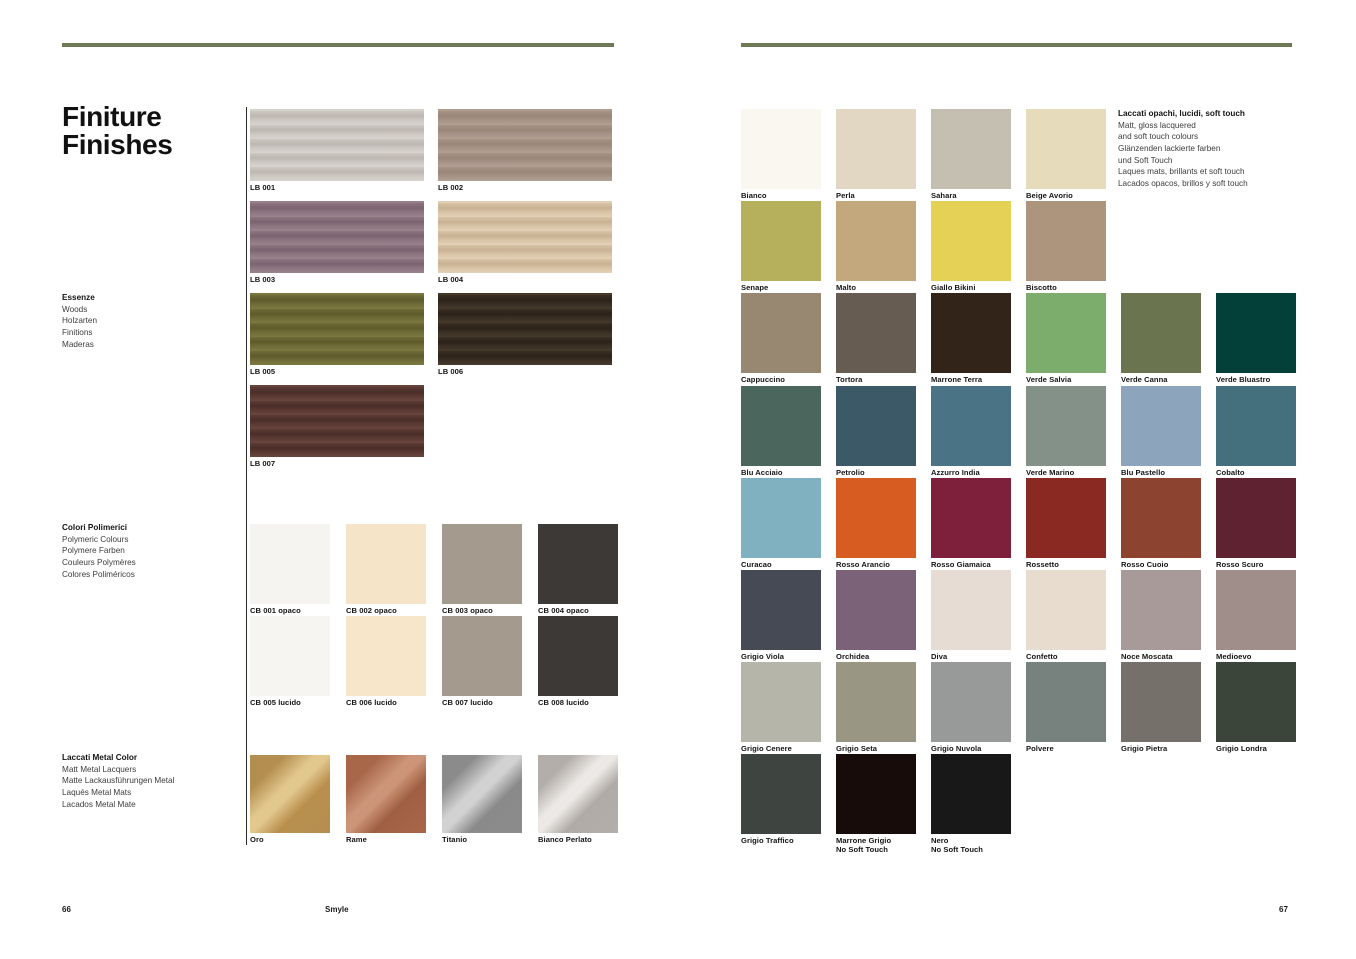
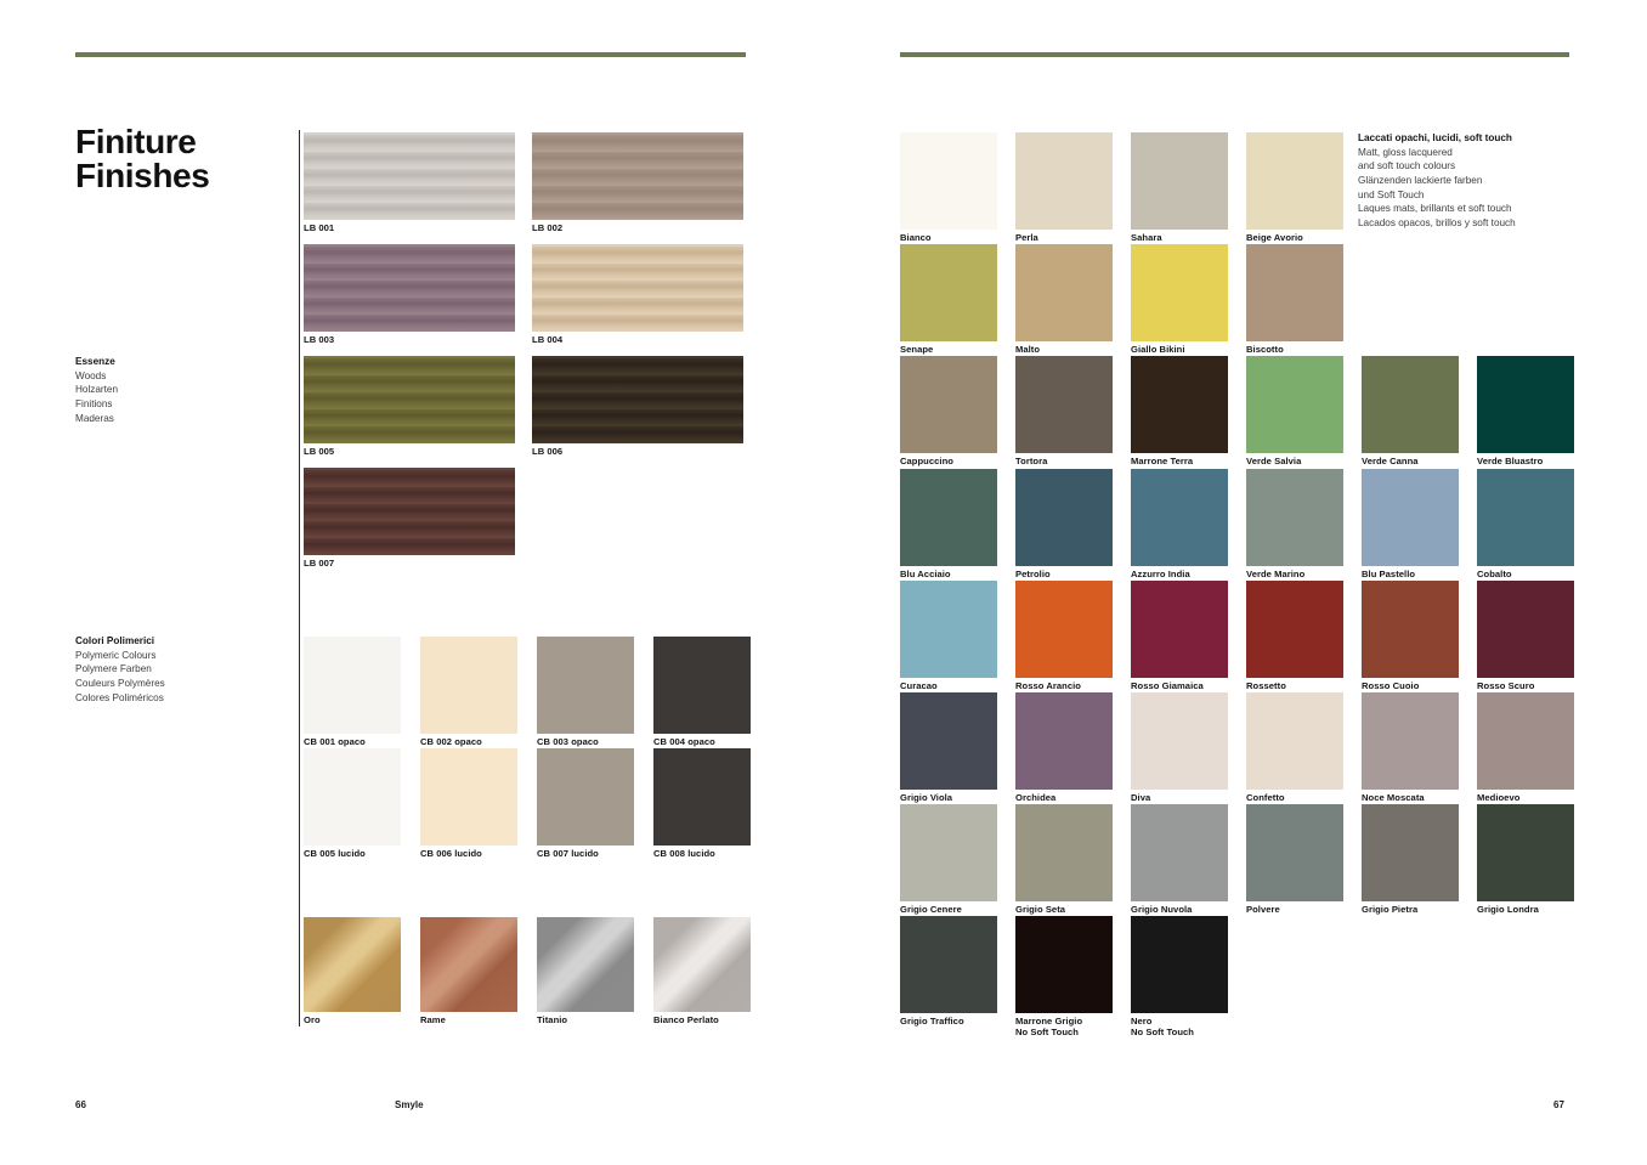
  Finiture
  Finishes
  Essenze
  Woods
  Holzarten
  Finitions
  Maderas
  Colori Polimerici
  Polymeric Colours
  Polymere Farben
  Couleurs Polymères
  Colores Poliméricos
- Laccati Metal Color
- Matt Metal Lacquers
- Matte Lackausführungen Metal
- Laqués Metal Mats
- Lacados Metal Mate
  Laccati opachi, lucidi, soft touch
  Matt, gloss lacquered
  and soft touch colours
  Glänzenden lackierte farben
  und Soft Touch
  Laques mats, brillants et soft touch
  Lacados opacos, brillos y soft touch
  LB 001
  LB 002
  LB 003
  LB 004
  LB 005
  LB 006
  LB 007
  CB 001 opaco
  CB 002 opaco
  CB 003 opaco
  CB 004 opaco
  CB 005 lucido
  CB 006 lucido
  CB 007 lucido
  CB 008 lucido
  Oro
  Rame
  Titanio
  Bianco Perlato
  Bianco
  Perla
  Sahara
  Beige Avorio
  Senape
  Malto
  Giallo Bikini
  Biscotto
  Cappuccino
  Tortora
  Marrone Terra
  Verde Salvia
  Verde Canna
  Verde Bluastro
  Blu Acciaio
  Petrolio
  Azzurro India
  Verde Marino
  Blu Pastello
  Cobalto
  Curacao
  Rosso Arancio
  Rosso Giamaica
  Rossetto
  Rosso Cuoio
  Rosso Scuro
  Grigio Viola
  Orchidea
  Diva
  Confetto
  Noce Moscata
  Medioevo
  Grigio Cenere
  Grigio Seta
  Grigio Nuvola
  Polvere
  Grigio Pietra
  Grigio Londra
  Grigio Traffico
  Marrone Grigio
  No Soft Touch
  Nero
  No Soft Touch
  66
  Smyle
  67
